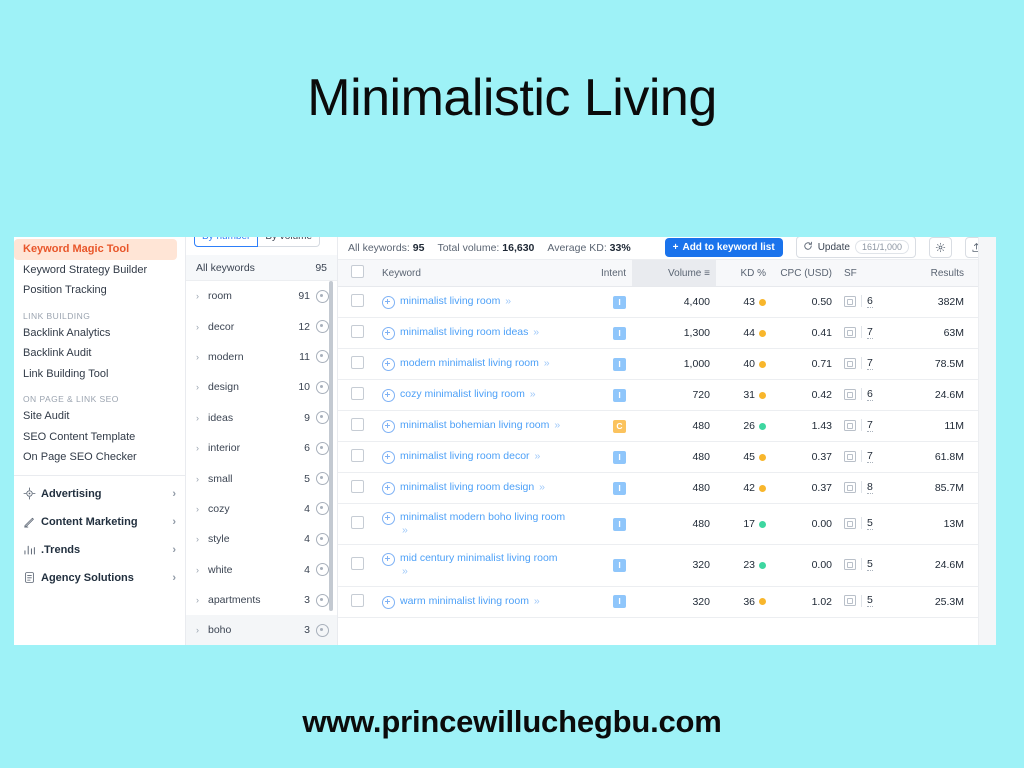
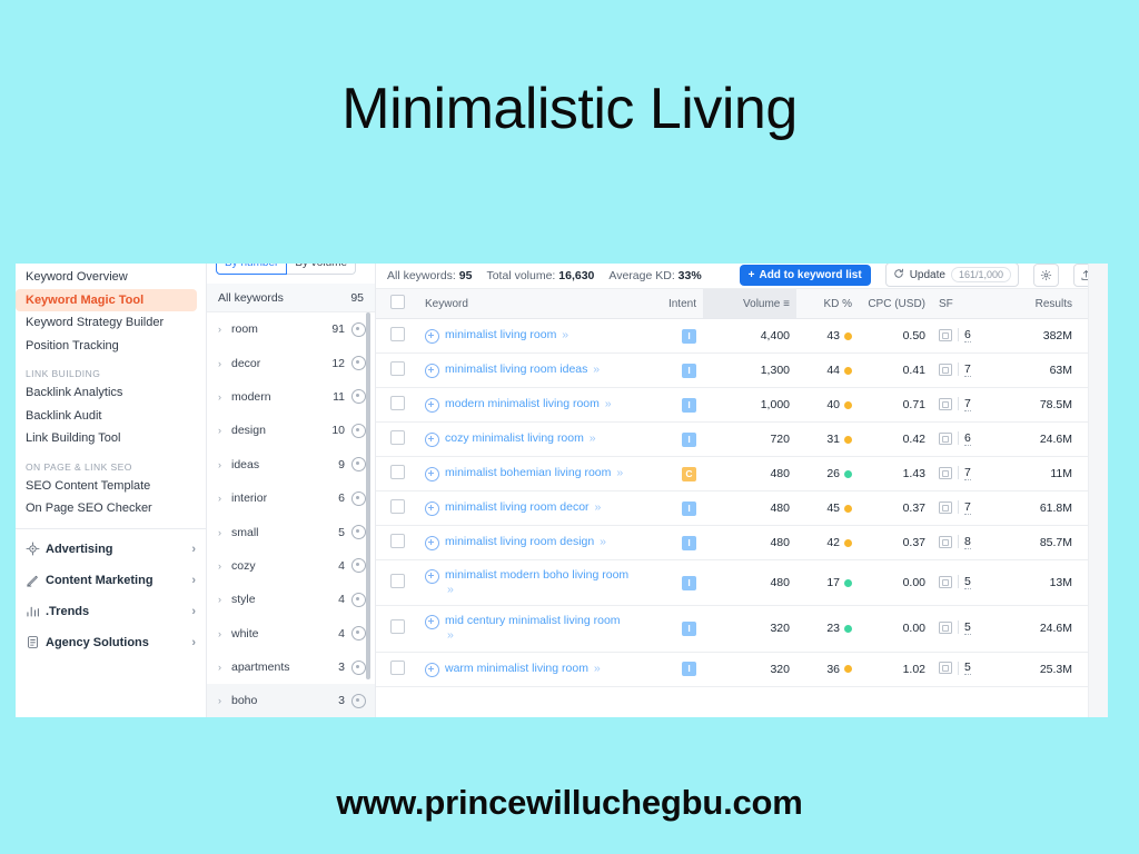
  Minimalistic Living
+ Keyword Overview
  Keyword Magic Tool
  Keyword Strategy Builder
  Position Tracking
  LINK BUILDING
  Backlink Analytics
  Backlink Audit
  Link Building Tool
  ON PAGE & LINK SEO
- Site Audit
  SEO Content Template
  On Page SEO Checker
  Advertising
  ›
  Content Marketing
  ›
  .Trends
  ›
  Agency Solutions
  ›
  By number
  By volume
  All keywords
  95
  ›
  room
  91
  ›
  decor
  12
  ›
  modern
  11
  ›
  design
  10
  ›
  ideas
  9
  ›
  interior
  6
  ›
  small
  5
  ›
  cozy
  4
  ›
  style
  4
  ›
  white
  4
  ›
  apartments
  3
  ›
  boho
  3
  All keywords: 95
  Total volume: 16,630
  Average KD: 33%
  +
  Add to keyword list
  Update
  161/1,000
  	Keyword	Intent	Volume ≡	KD %	CPC (USD)	SF	Results
  	minimalist living room »	I	4,400	43	0.50	6	382M
  	minimalist living room ideas »	I	1,300	44	0.41	7	63M
  	modern minimalist living room »	I	1,000	40	0.71	7	78.5M
  	cozy minimalist living room »	I	720	31	0.42	6	24.6M
  	minimalist bohemian living room »	C	480	26	1.43	7	11M
  	minimalist living room decor »	I	480	45	0.37	7	61.8M
  	minimalist living room design »	I	480	42	0.37	8	85.7M
  	minimalist modern boho living room »	I	480	17	0.00	5	13M
  	mid century minimalist living room »	I	320	23	0.00	5	24.6M
  	warm minimalist living room »	I	320	36	1.02	5	25.3M
  www.princewilluchegbu.com
